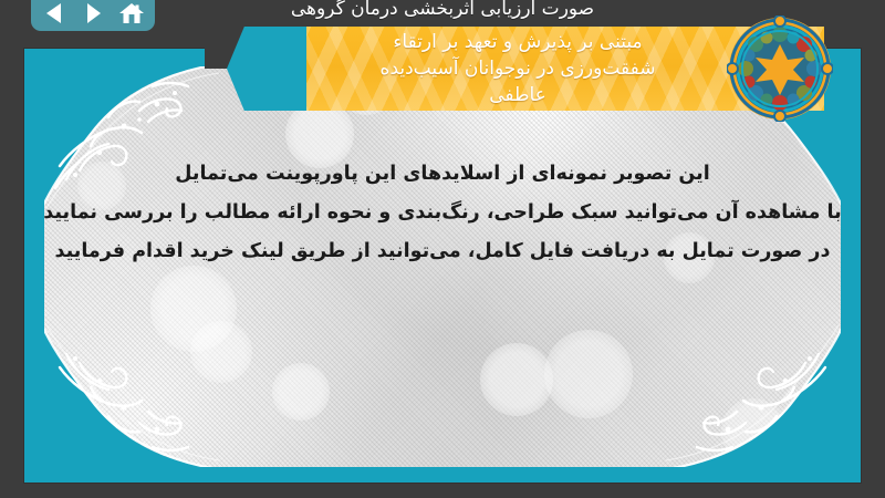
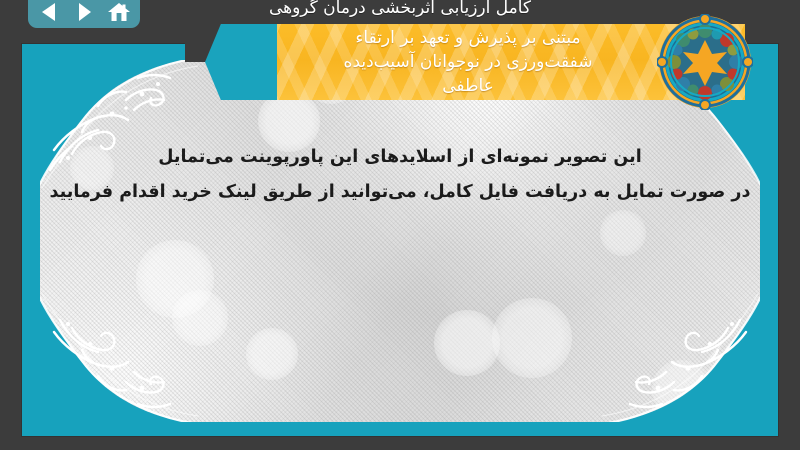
- صورت ارزیابی اثربخشی درمان گروهی
+ کامل ارزیابی اثربخشی درمان گروهی
  این تصویر نمونه‌ای از اسلایدهای این پاورپوینت می‌تمایل
- با مشاهده آن می‌توانید سبک طراحی، رنگ‌بندی و نحوه ارائه مطالب را بررسی نمایید
  در صورت تمایل به دریافت فایل کامل، می‌توانید از طریق لینک خرید اقدام فرمایید
  مبتنی بر پذیرش و تعهد بر ارتقاء
  شفقت‌ورزی در نوجوانان آسیب‌دیده
  عاطفی
